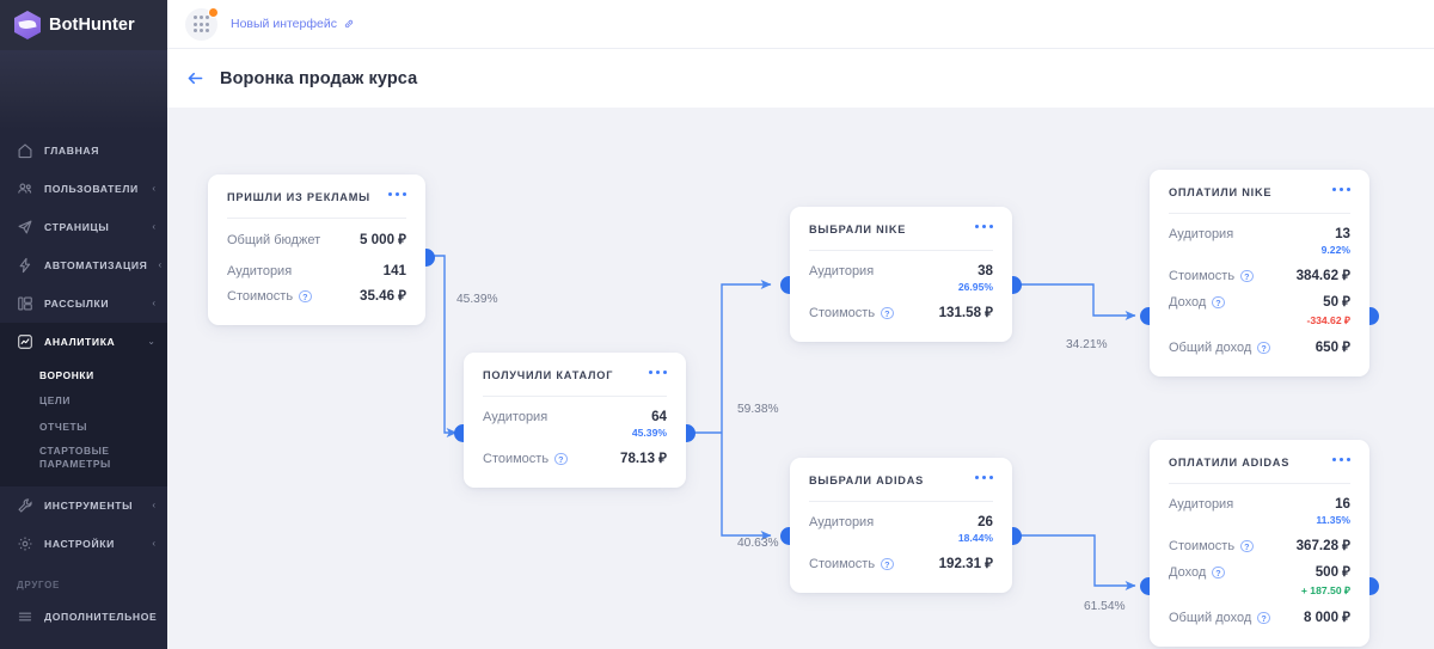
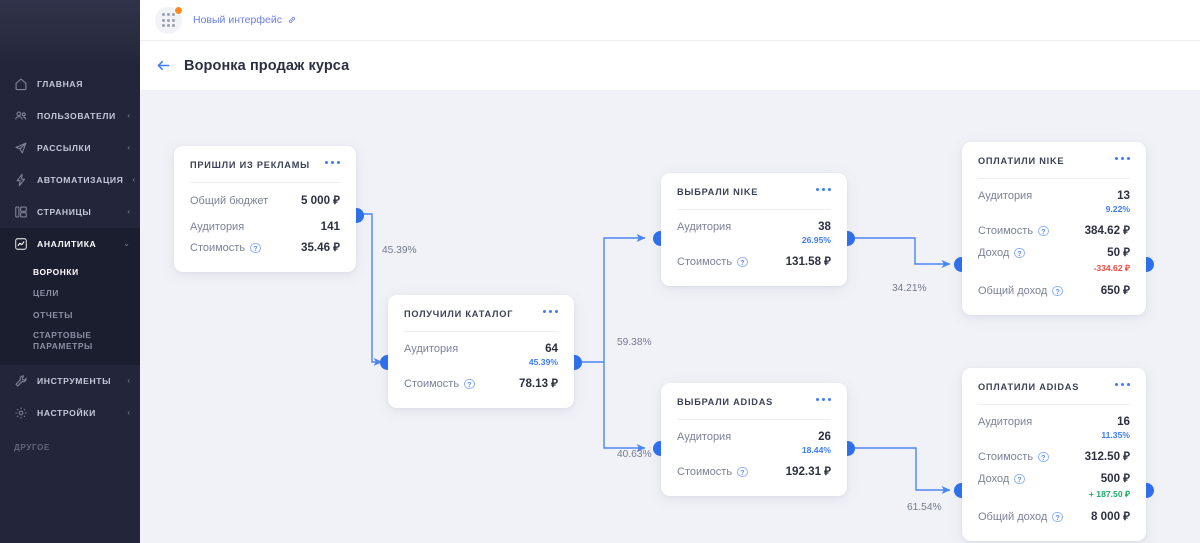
- BotHunter
  ГЛАВНАЯ
  ПОЛЬЗОВАТЕЛИ
  ‹
- СТРАНИЦЫ
+ РАССЫЛКИ
  ‹
  АВТОМАТИЗАЦИЯ
  ‹
- РАССЫЛКИ
+ СТРАНИЦЫ
  ‹
  АНАЛИТИКА
  ⌄
  ВОРОНКИ
  ЦЕЛИ
  ОТЧЕТЫ
  СТАРТОВЫЕ ПАРАМЕТРЫ
  ИНСТРУМЕНТЫ
  ‹
  НАСТРОЙКИ
  ‹
  ДРУГОЕ
- ДОПОЛНИТЕЛЬНОЕ
  Новый интерфейс
  Воронка продаж курса
  45.39%
  59.38%
  40.63%
  34.21%
  61.54%
  ПРИШЛИ ИЗ РЕКЛАМЫ
  Общий бюджет
  5 000 ₽
  Аудитория
  141
  Стоимость
  ?
  35.46 ₽
  ПОЛУЧИЛИ КАТАЛОГ
  Аудитория
  64
  45.39%
  Стоимость
  ?
  78.13 ₽
  ВЫБРАЛИ NIKE
  Аудитория
  38
  26.95%
  Стоимость
  ?
  131.58 ₽
  ВЫБРАЛИ ADIDAS
  Аудитория
  26
  18.44%
  Стоимость
  ?
  192.31 ₽
  ОПЛАТИЛИ NIKE
  Аудитория
  13
  9.22%
  Стоимость
  ?
  384.62 ₽
  Доход
  ?
  50 ₽
  -334.62 ₽
  Общий доход
  ?
  650 ₽
  ОПЛАТИЛИ ADIDAS
  Аудитория
  16
  11.35%
  Стоимость
  ?
- 367.28 ₽
+ 312.50 ₽
  Доход
  ?
  500 ₽
  + 187.50 ₽
  Общий доход
  ?
  8 000 ₽
